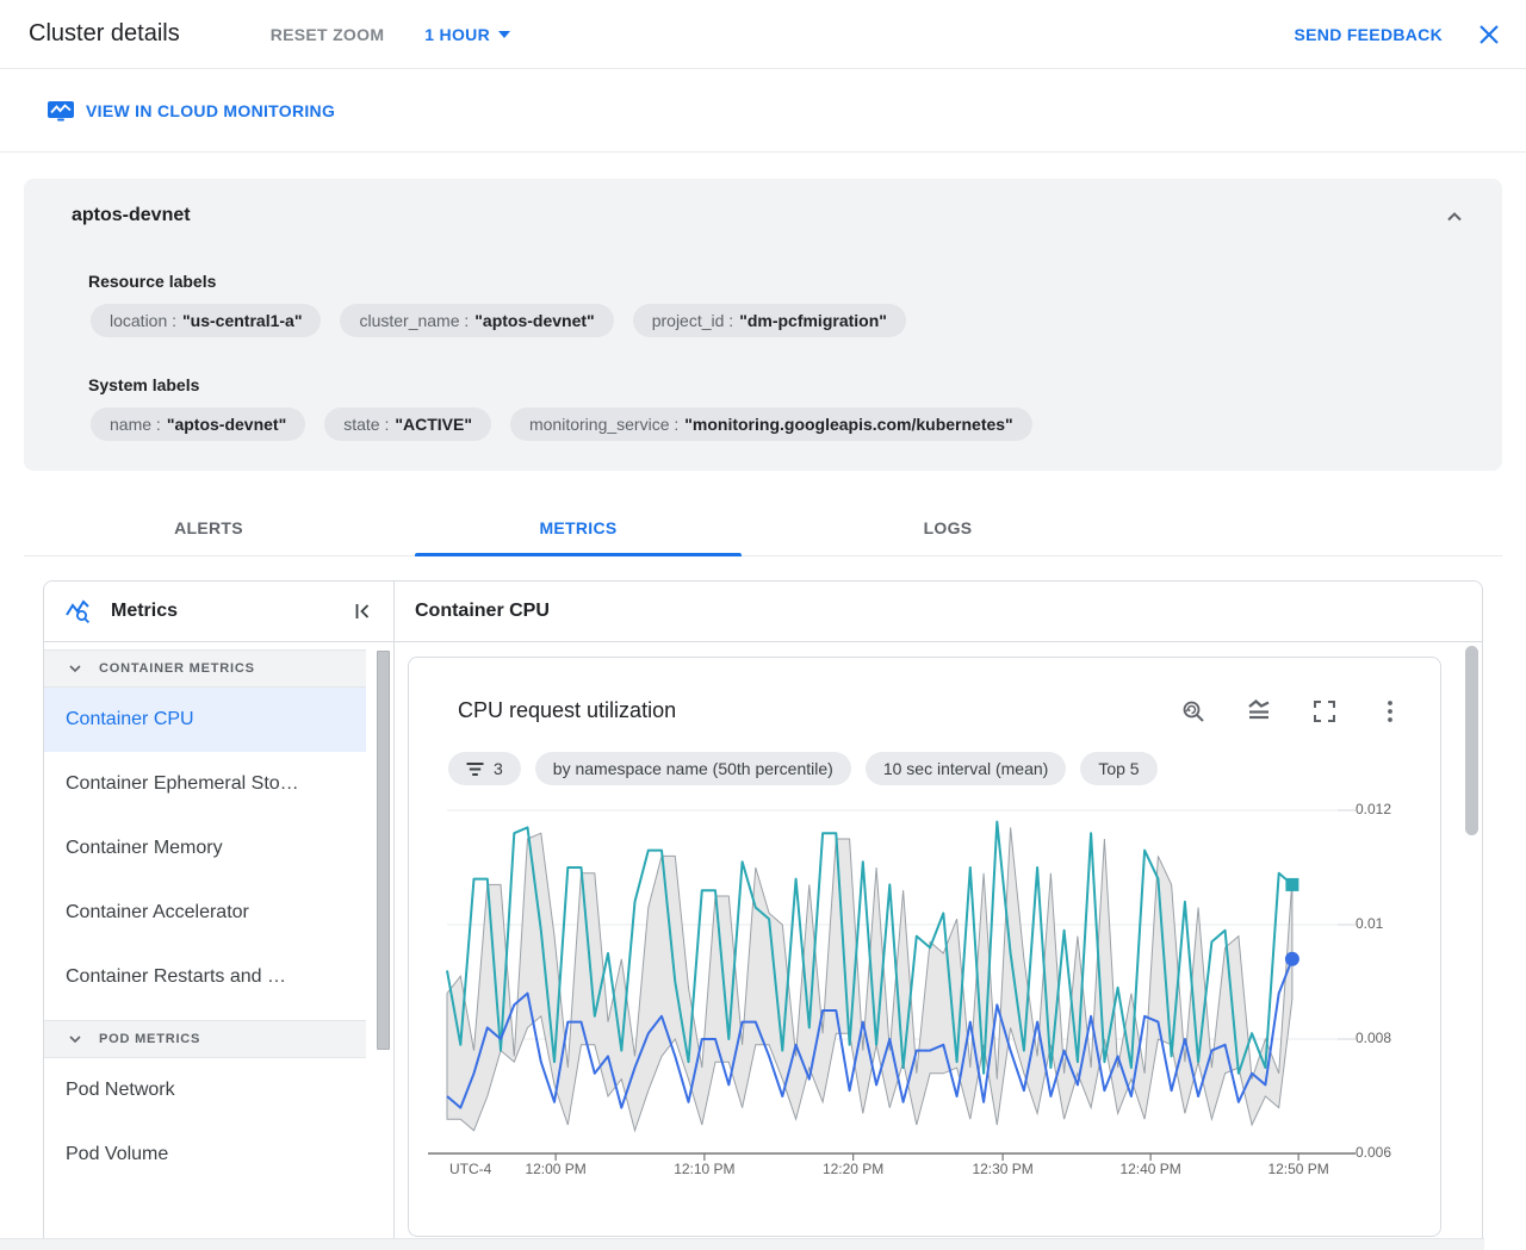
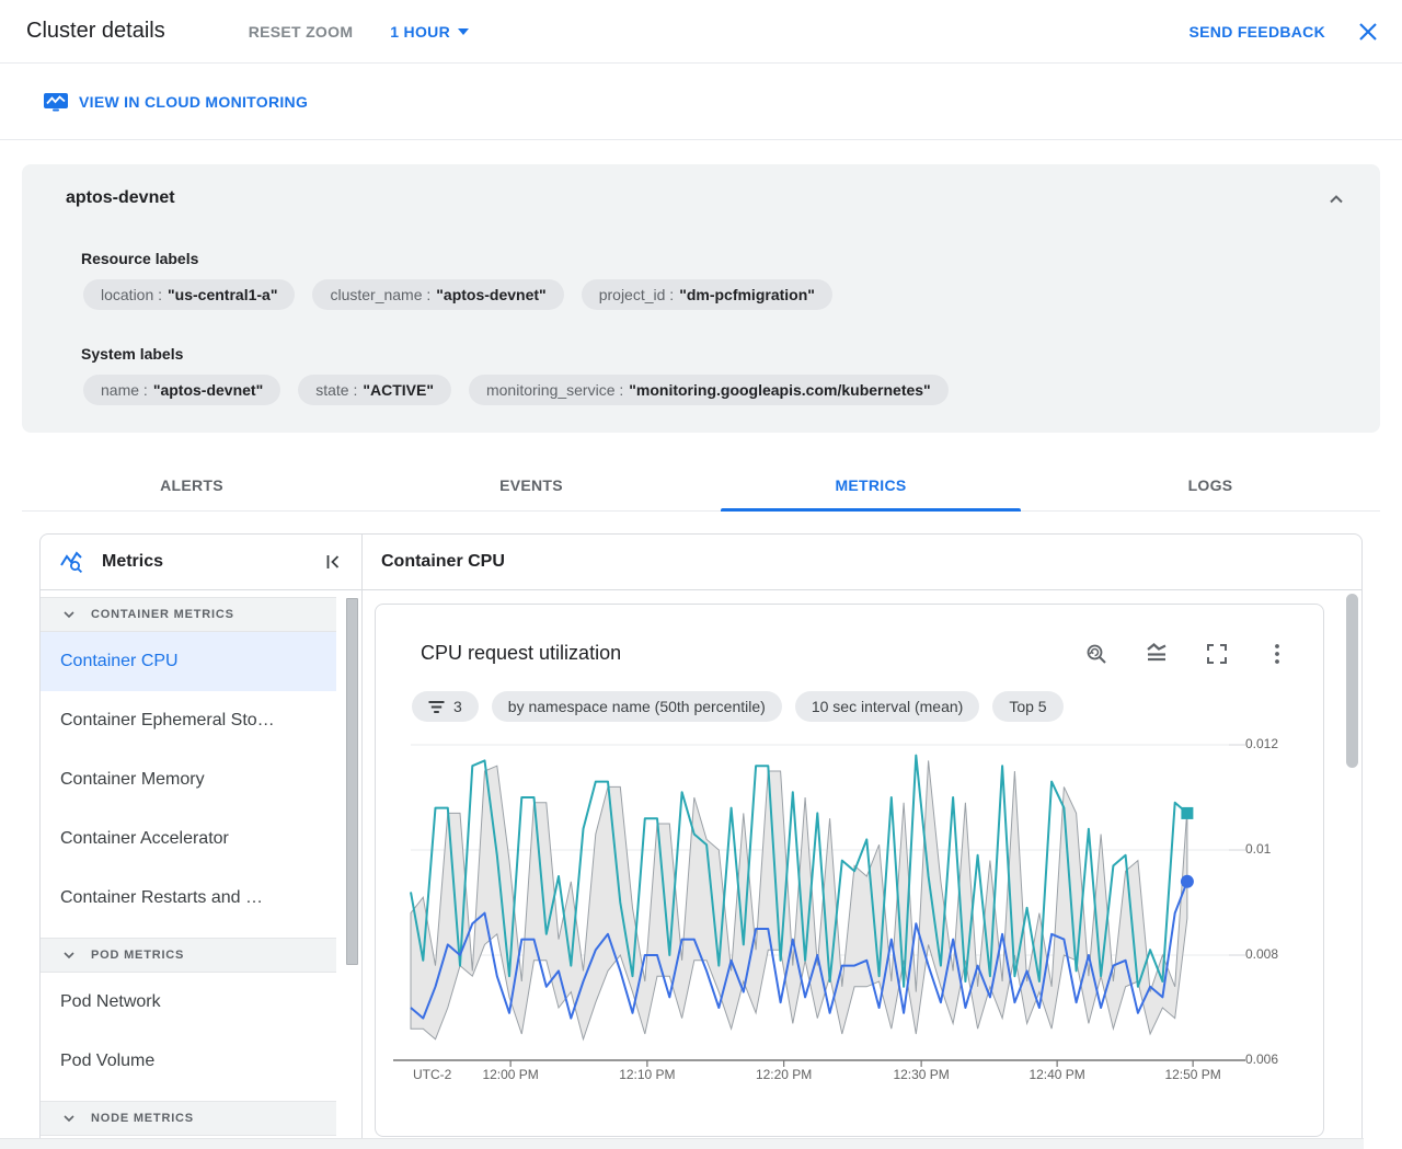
  Cluster details
  RESET ZOOM
  1 HOUR
  SEND FEEDBACK
  VIEW IN CLOUD MONITORING
  aptos-devnet
  Resource labels
  location :
  "us-central1-a"
  cluster_name :
  "aptos-devnet"
  project_id :
  "dm-pcfmigration"
  System labels
  name :
  "aptos-devnet"
  state :
  "ACTIVE"
  monitoring_service :
  "monitoring.googleapis.com/kubernetes"
  ALERTS
+ EVENTS
  METRICS
  LOGS
  Metrics
  Container CPU
  CONTAINER METRICS
  Container CPU
  Container Ephemeral Sto…
  Container Memory
  Container Accelerator
  Container Restarts and …
  POD METRICS
  Pod Network
  Pod Volume
+ NODE METRICS
  CPU request utilization
  3
  by namespace name (50th percentile)
  10 sec interval (mean)
  Top 5
- UTC-4
+ UTC-2
  12:00 PM
  12:10 PM
  12:20 PM
  12:30 PM
  12:40 PM
  12:50 PM
  0.012
  0.01
  0.008
  0.006
